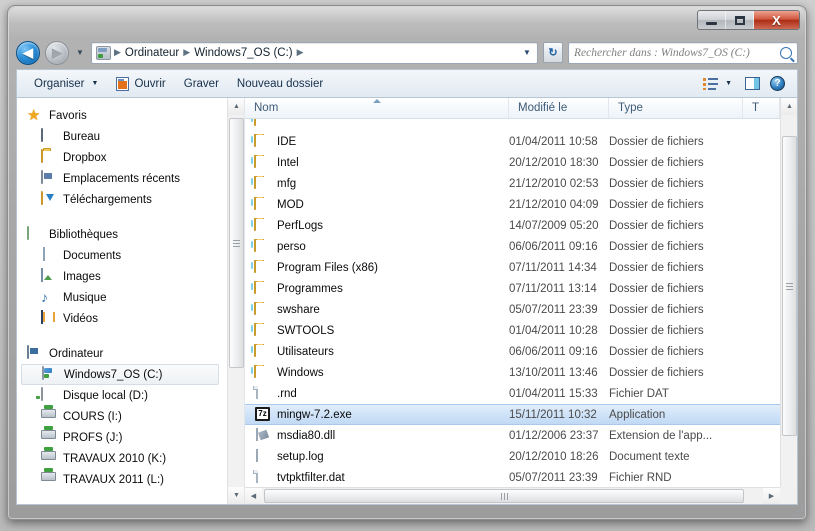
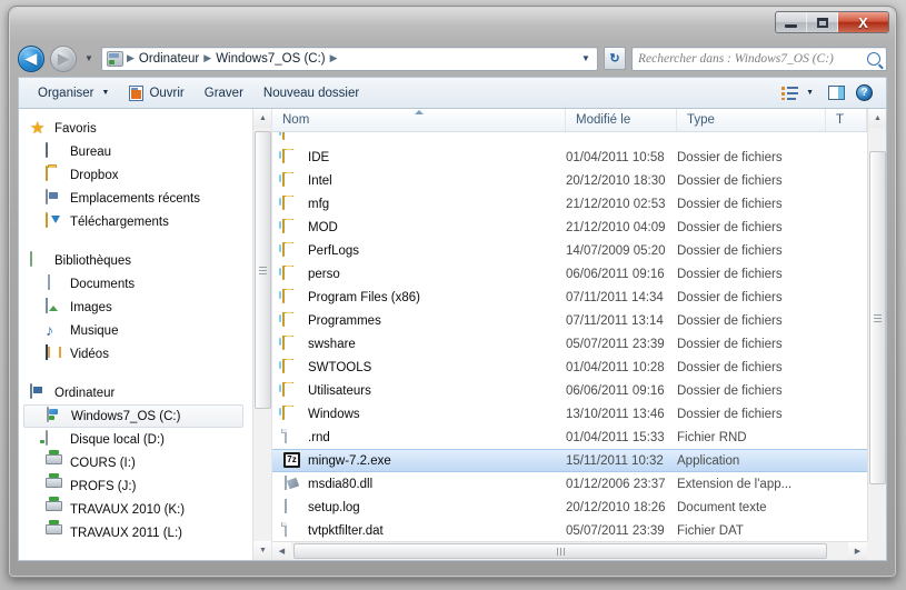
  X
  ◀
  ▶
  ▼
  ▶
  Ordinateur
  ▶
  Windows7_OS (C:)
  ▶
  ▼
  ↻
  Rechercher dans : Windows7_OS (C:)
  Organiser
  Ouvrir
  Graver
  Nouveau dossier
  ?
  ★
  Favoris
  Bureau
  Dropbox
  Emplacements récents
  Téléchargements
  Bibliothèques
  Documents
  Images
  ♪
  Musique
  Vidéos
  Ordinateur
  Windows7_OS (C:)
  Disque local (D:)
  COURS (I:)
  PROFS (J:)
  TRAVAUX 2010 (K:)
  TRAVAUX 2011 (L:)
  Nom
  Modifié le
  Type
  T
  IDE
  01/04/2011 10:58
  Dossier de fichiers
  Intel
  20/12/2010 18:30
  Dossier de fichiers
  mfg
  21/12/2010 02:53
  Dossier de fichiers
  MOD
  21/12/2010 04:09
  Dossier de fichiers
  PerfLogs
  14/07/2009 05:20
  Dossier de fichiers
  perso
  06/06/2011 09:16
  Dossier de fichiers
  Program Files (x86)
  07/11/2011 14:34
  Dossier de fichiers
  Programmes
  07/11/2011 13:14
  Dossier de fichiers
  swshare
  05/07/2011 23:39
  Dossier de fichiers
  SWTOOLS
  01/04/2011 10:28
  Dossier de fichiers
  Utilisateurs
  06/06/2011 09:16
  Dossier de fichiers
  Windows
  13/10/2011 13:46
  Dossier de fichiers
  .rnd
  01/04/2011 15:33
- Fichier DAT
+ Fichier RND
  7z
  mingw-7.2.exe
  15/11/2011 10:32
  Application
  msdia80.dll
  01/12/2006 23:37
  Extension de l'app...
  setup.log
  20/12/2010 18:26
  Document texte
  tvtpktfilter.dat
  05/07/2011 23:39
- Fichier RND
+ Fichier DAT
